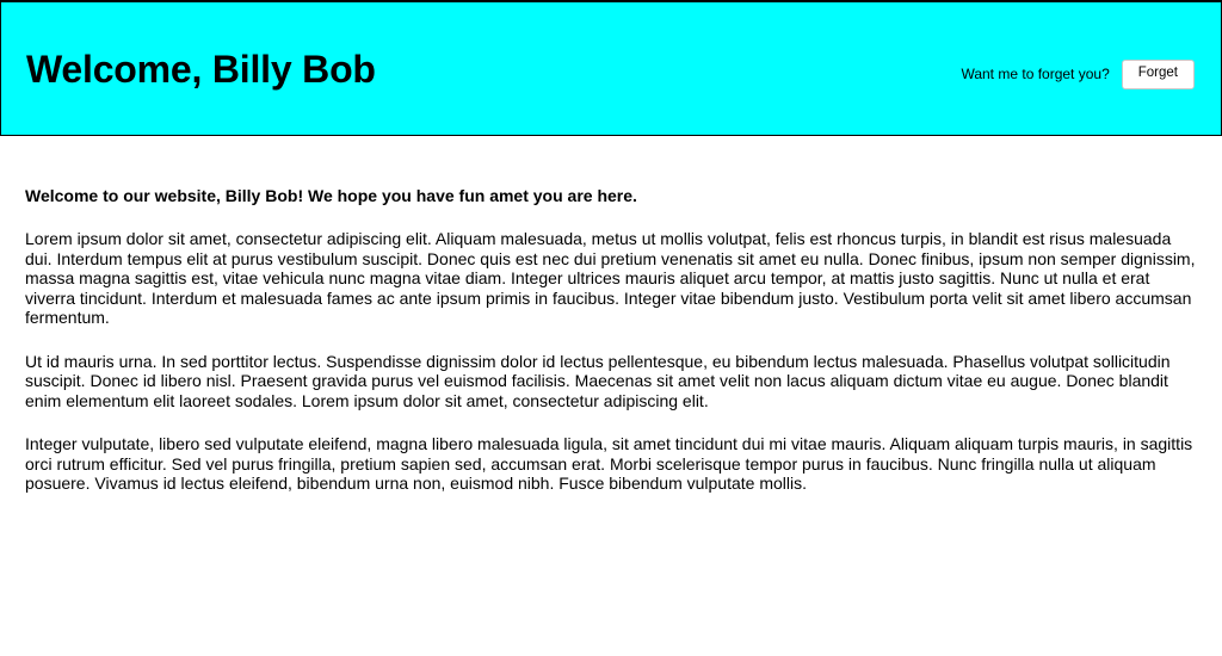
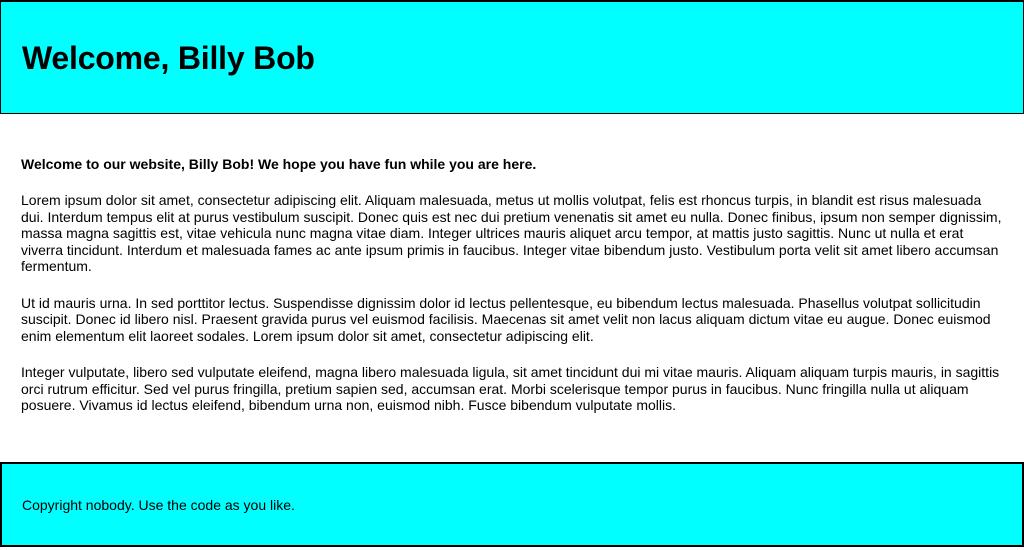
  Welcome, Billy Bob
- Want me to forget you?
- Forget
- Welcome to our website, Billy Bob! We hope you have fun amet you are here.
+ Welcome to our website, Billy Bob! We hope you have fun while you are here.
  Lorem ipsum dolor sit amet, consectetur adipiscing elit. Aliquam malesuada, metus ut mollis volutpat, felis est rhoncus turpis, in blandit est risus malesuada dui. Interdum tempus elit at purus vestibulum suscipit. Donec quis est nec dui pretium venenatis sit amet eu nulla. Donec finibus, ipsum non semper dignissim, massa magna sagittis est, vitae vehicula nunc magna vitae diam. Integer ultrices mauris aliquet arcu tempor, at mattis justo sagittis. Nunc ut nulla et erat viverra tincidunt. Interdum et malesuada fames ac ante ipsum primis in faucibus. Integer vitae bibendum justo. Vestibulum porta velit sit amet libero accumsan fermentum.
- Ut id mauris urna. In sed porttitor lectus. Suspendisse dignissim dolor id lectus pellentesque, eu bibendum lectus malesuada. Phasellus volutpat sollicitudin suscipit. Donec id libero nisl. Praesent gravida purus vel euismod facilisis. Maecenas sit amet velit non lacus aliquam dictum vitae eu augue. Donec blandit enim elementum elit laoreet sodales. Lorem ipsum dolor sit amet, consectetur adipiscing elit.
+ Ut id mauris urna. In sed porttitor lectus. Suspendisse dignissim dolor id lectus pellentesque, eu bibendum lectus malesuada. Phasellus volutpat sollicitudin suscipit. Donec id libero nisl. Praesent gravida purus vel euismod facilisis. Maecenas sit amet velit non lacus aliquam dictum vitae eu augue. Donec euismod enim elementum elit laoreet sodales. Lorem ipsum dolor sit amet, consectetur adipiscing elit.
  Integer vulputate, libero sed vulputate eleifend, magna libero malesuada ligula, sit amet tincidunt dui mi vitae mauris. Aliquam aliquam turpis mauris, in sagittis orci rutrum efficitur. Sed vel purus fringilla, pretium sapien sed, accumsan erat. Morbi scelerisque tempor purus in faucibus. Nunc fringilla nulla ut aliquam posuere. Vivamus id lectus eleifend, bibendum urna non, euismod nibh. Fusce bibendum vulputate mollis.
+ Copyright nobody. Use the code as you like.
